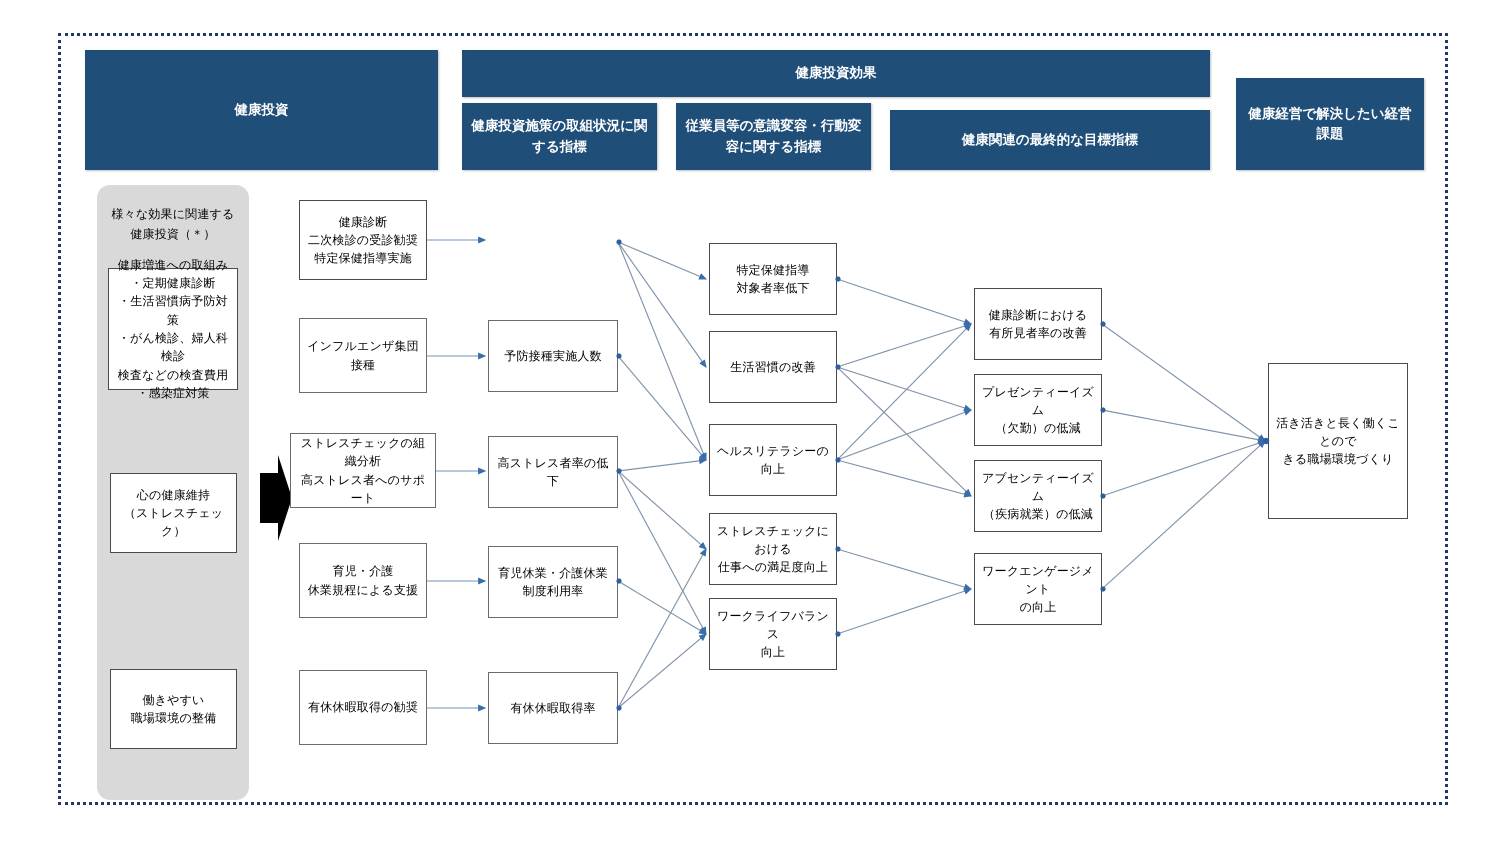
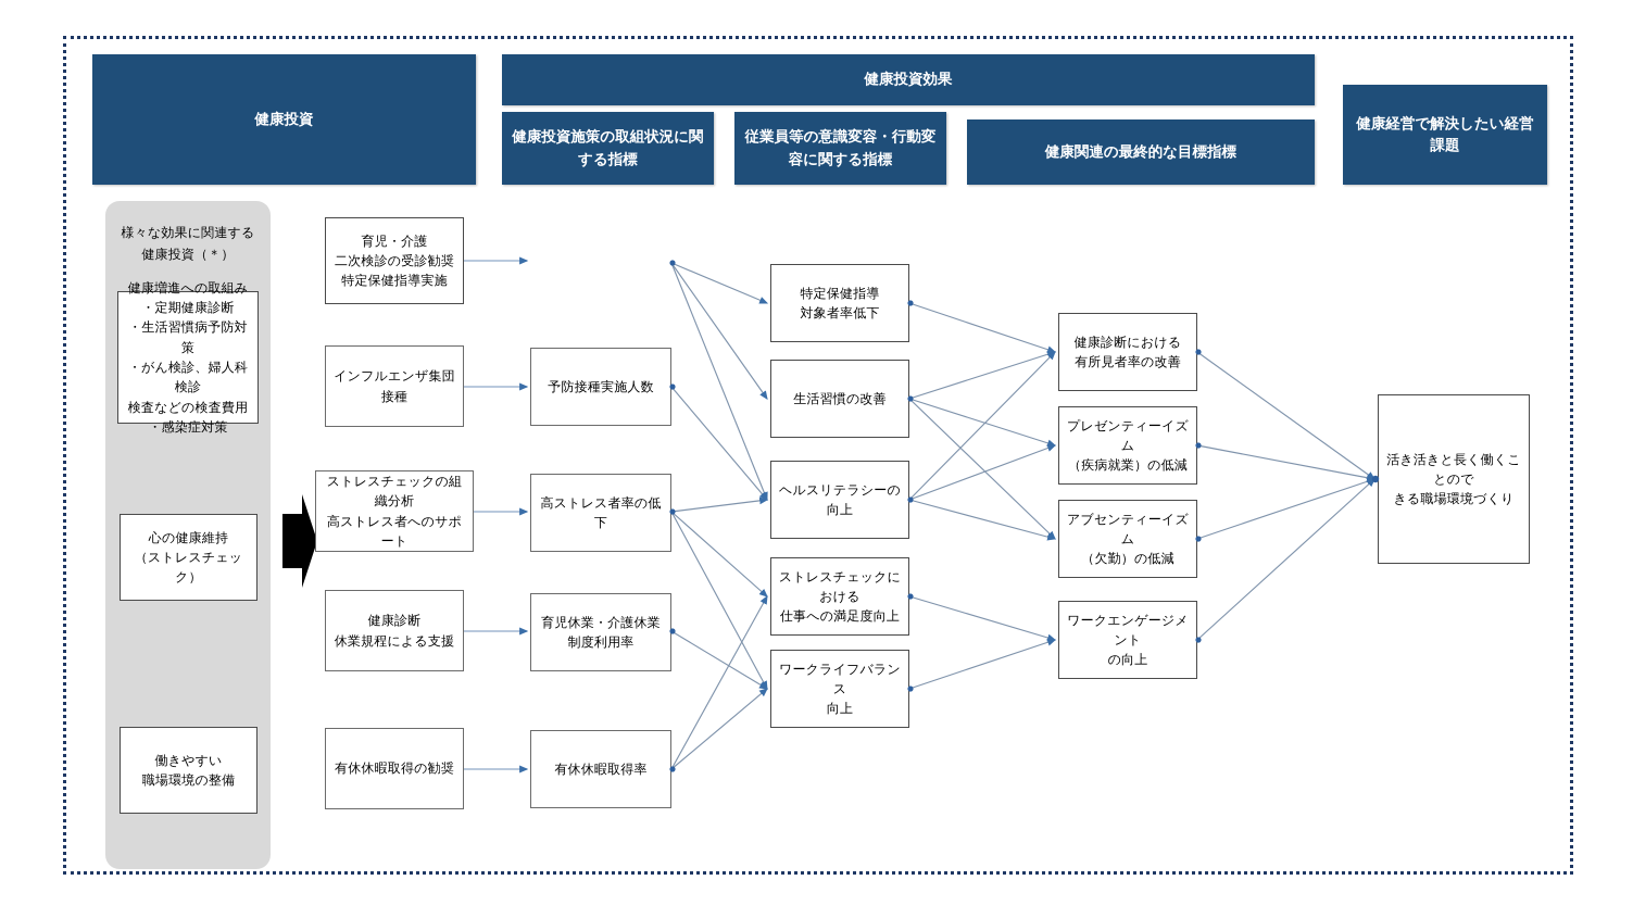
  健康投資
  健康投資効果
  健康投資施策の取組状況に関する指標
  従業員等の意識変容・行動変容に関する指標
  健康関連の最終的な目標指標
  健康経営で解決したい経営課題
  様々な効果に関連する
  健康投資（＊）
  健康増進への取組み
  ・定期健康診断
  ・生活習慣病予防対策
  ・がん検診、婦人科検診
  検査などの検査費用
  ・感染症対策
  心の健康維持
  （ストレスチェック）
  働きやすい
  職場環境の整備
- 健康診断
+ 育児・介護
  二次検診の受診勧奨
  特定保健指導実施
  インフルエンザ集団接種
  ストレスチェックの組織分析
  高ストレス者へのサポート
- 育児・介護
+ 健康診断
  休業規程による支援
  有休休暇取得の勧奨
  予防接種実施人数
  高ストレス者率の低下
  育児休業・介護休業
  制度利用率
  有休休暇取得率
  特定保健指導
  対象者率低下
  生活習慣の改善
  ヘルスリテラシーの向上
  ストレスチェックにおける
  仕事への満足度向上
  ワークライフバランス
  向上
  健康診断における
  有所見者率の改善
  プレゼンティーイズム
- （欠勤）の低減
+ （疾病就業）の低減
  アブセンティーイズム
- （疾病就業）の低減
+ （欠勤）の低減
  ワークエンゲージメント
  の向上
  活き活きと長く働くことので
  きる職場環境づくり
